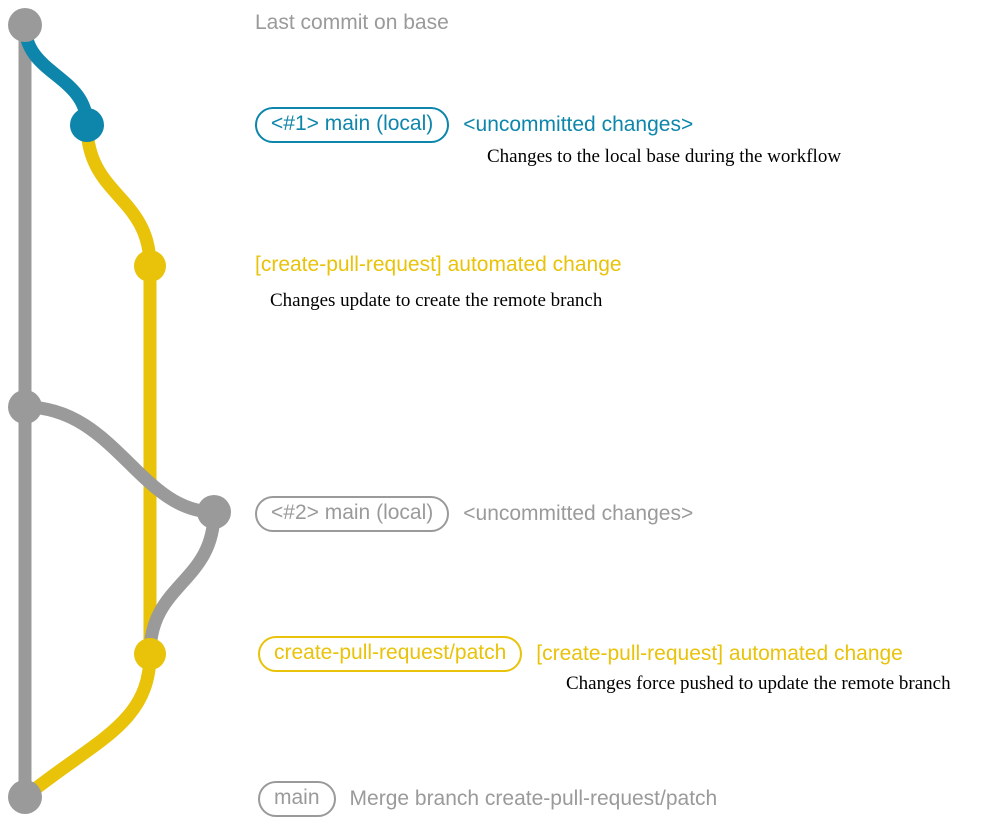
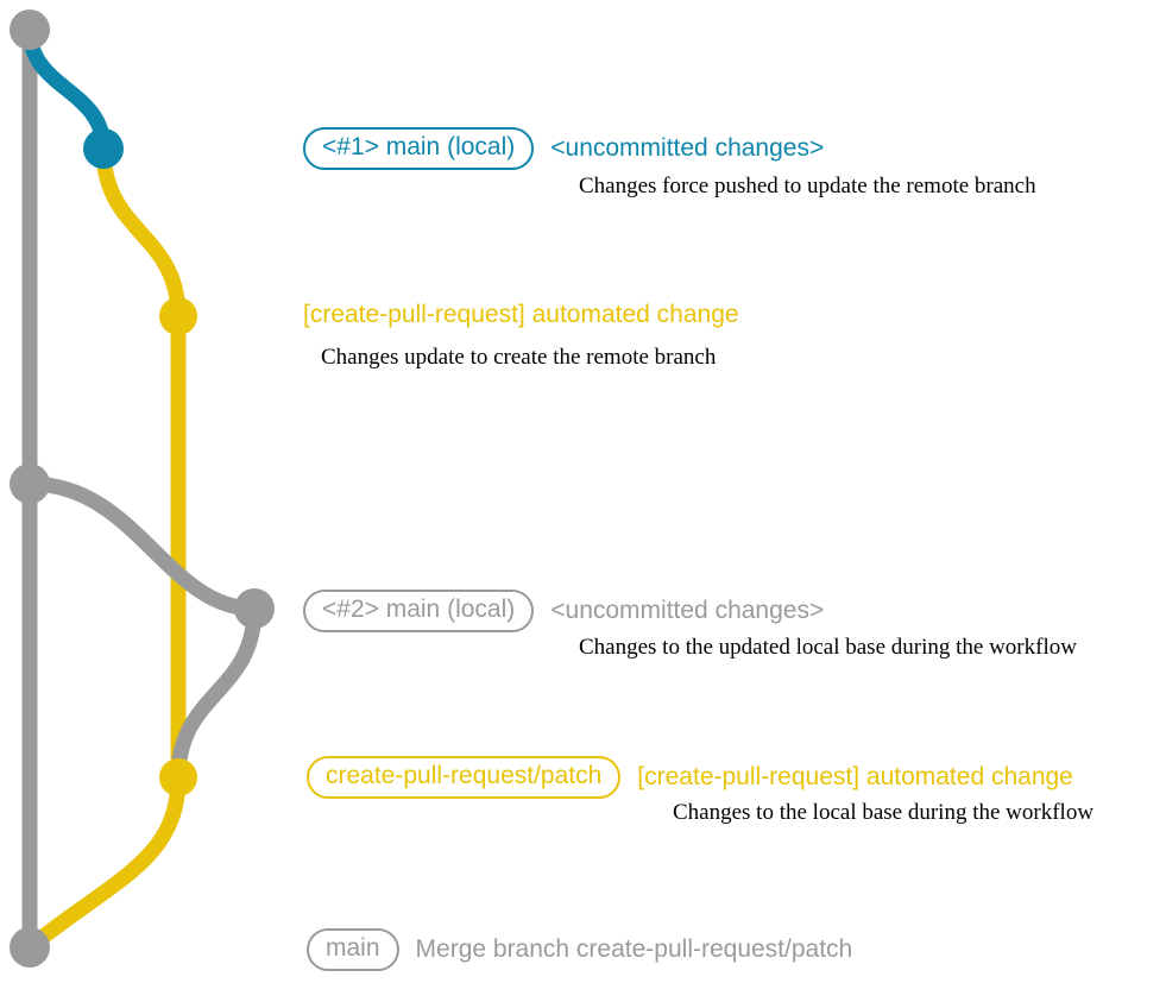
- Last commit on base
  <#1> main (local)
  <uncommitted changes>
- Changes to the local base during the workflow
+ Changes force pushed to update the remote branch
  [create-pull-request] automated change
  Changes update to create the remote branch
  <#2> main (local)
  <uncommitted changes>
+ Changes to the updated local base during the workflow
  create-pull-request/patch
  [create-pull-request] automated change
- Changes force pushed to update the remote branch
+ Changes to the local base during the workflow
  main
  Merge branch create-pull-request/patch
